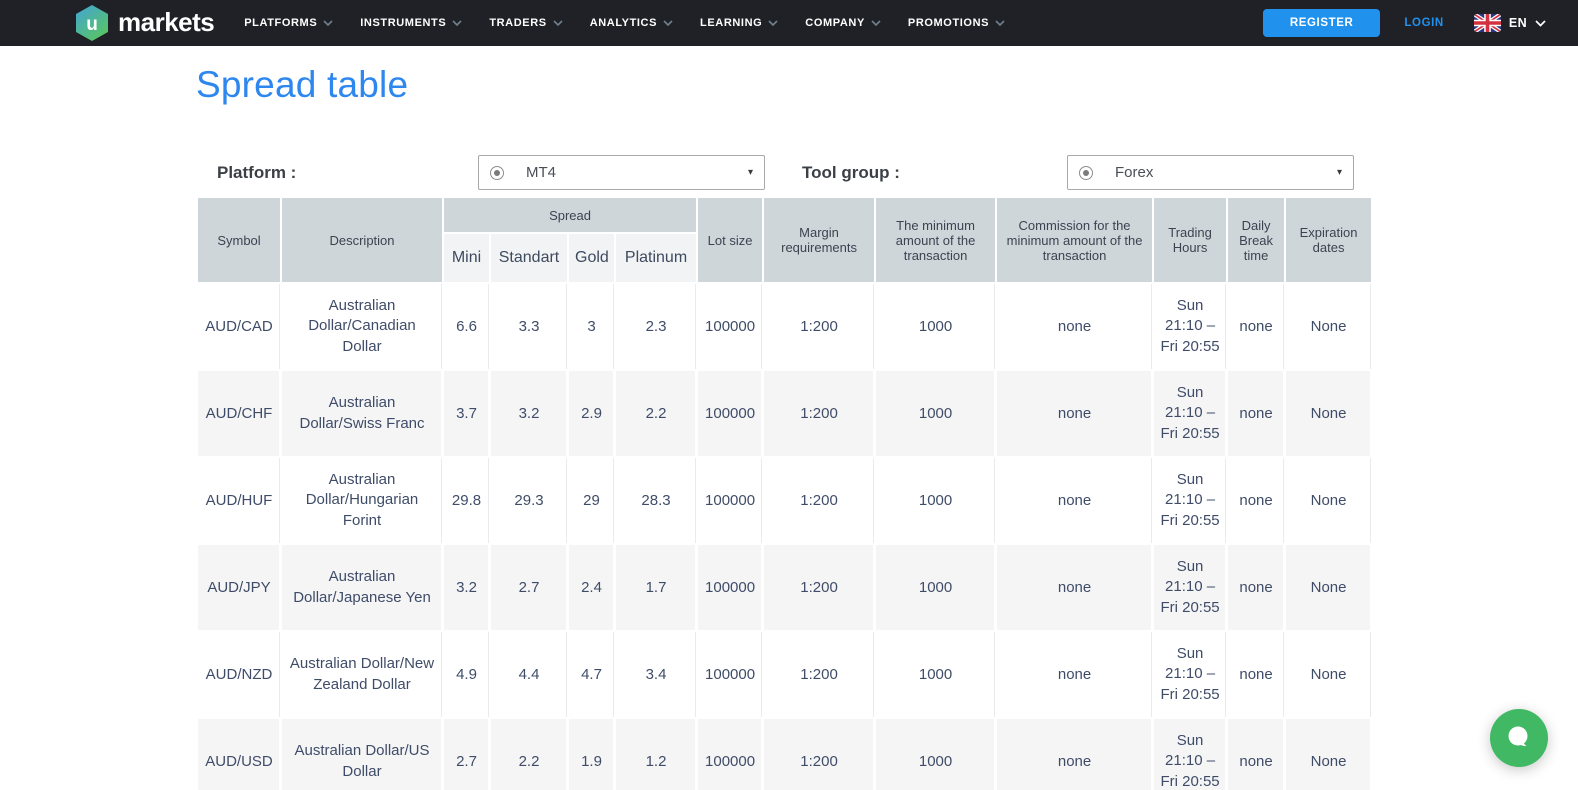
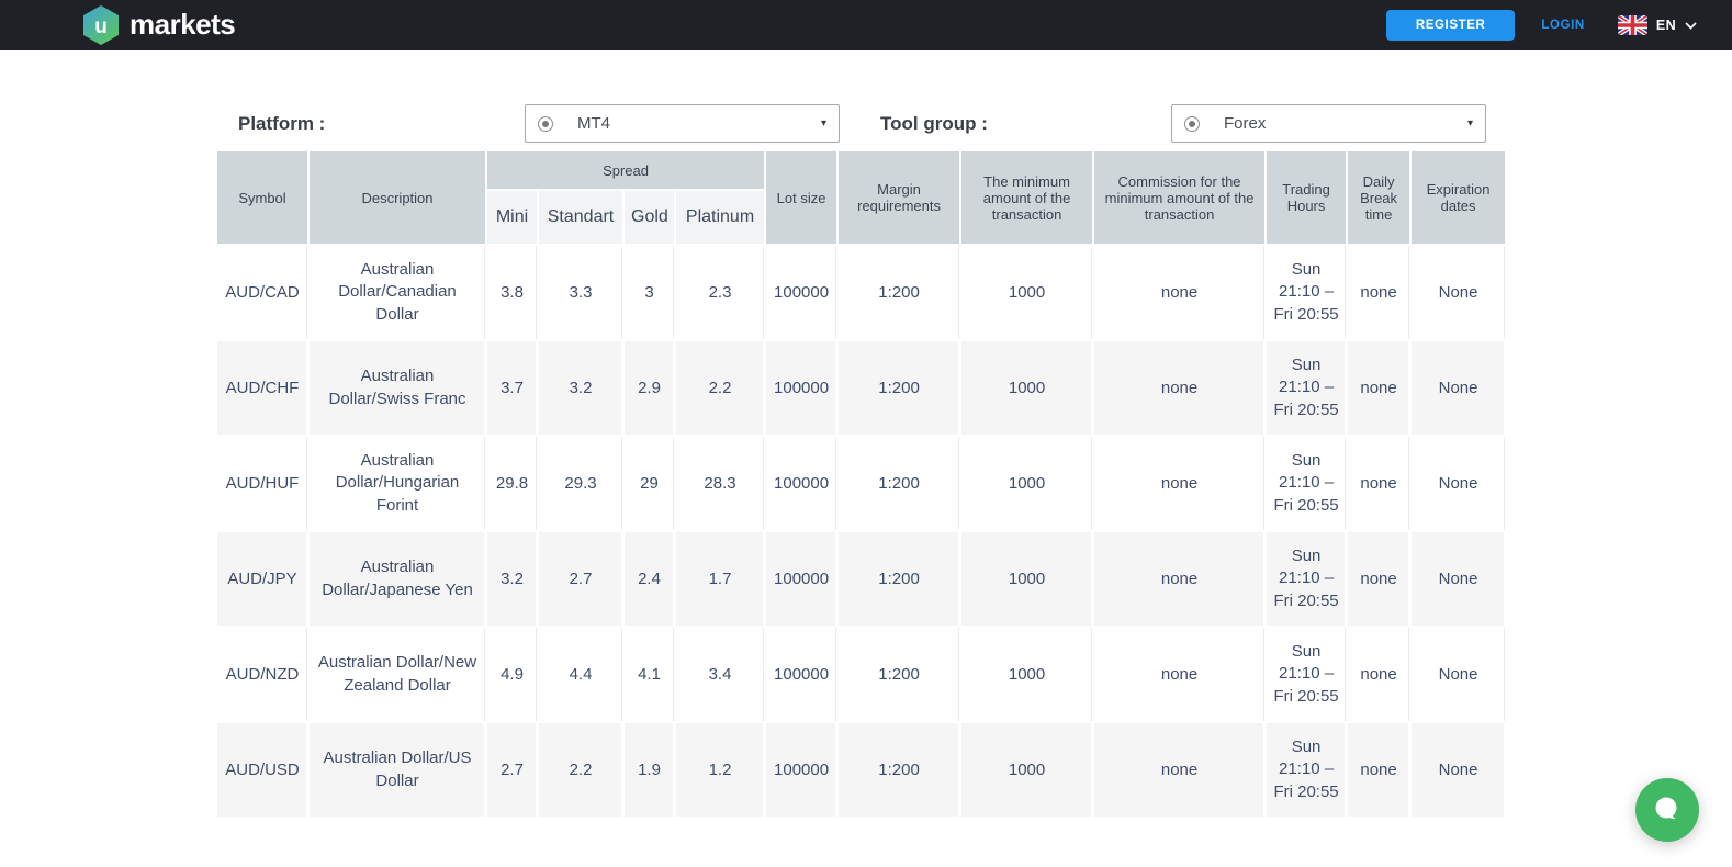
  u
  markets
- PLATFORMS
- INSTRUMENTS
- TRADERS
- ANALYTICS
- LEARNING
- COMPANY
- PROMOTIONS
  REGISTER
  LOGIN
  EN
- Spread table
  Platform :
  MT4
  ▾
  Tool group :
  Forex
  ▾
  Symbol	Description	Spread	Lot size	Margin requirements	The minimum amount of the transaction	Commission for the minimum amount of the transaction	Trading Hours	Daily Break time	Expiration dates
  Mini	Standart	Gold	Platinum
- AUD/CAD	Australian Dollar/Canadian Dollar	6.6	3.3	3	2.3	100000	1:200	1000	none	Sun 21:10 – Fri 20:55	none	None
+ AUD/CAD	Australian Dollar/Canadian Dollar	3.8	3.3	3	2.3	100000	1:200	1000	none	Sun 21:10 – Fri 20:55	none	None
  AUD/CHF	Australian Dollar/Swiss Franc	3.7	3.2	2.9	2.2	100000	1:200	1000	none	Sun 21:10 – Fri 20:55	none	None
  AUD/HUF	Australian Dollar/Hungarian Forint	29.8	29.3	29	28.3	100000	1:200	1000	none	Sun 21:10 – Fri 20:55	none	None
  AUD/JPY	Australian Dollar/Japanese Yen	3.2	2.7	2.4	1.7	100000	1:200	1000	none	Sun 21:10 – Fri 20:55	none	None
- AUD/NZD	Australian Dollar/New Zealand Dollar	4.9	4.4	4.7	3.4	100000	1:200	1000	none	Sun 21:10 – Fri 20:55	none	None
+ AUD/NZD	Australian Dollar/New Zealand Dollar	4.9	4.4	4.1	3.4	100000	1:200	1000	none	Sun 21:10 – Fri 20:55	none	None
  AUD/USD	Australian Dollar/US Dollar	2.7	2.2	1.9	1.2	100000	1:200	1000	none	Sun 21:10 – Fri 20:55	none	None
